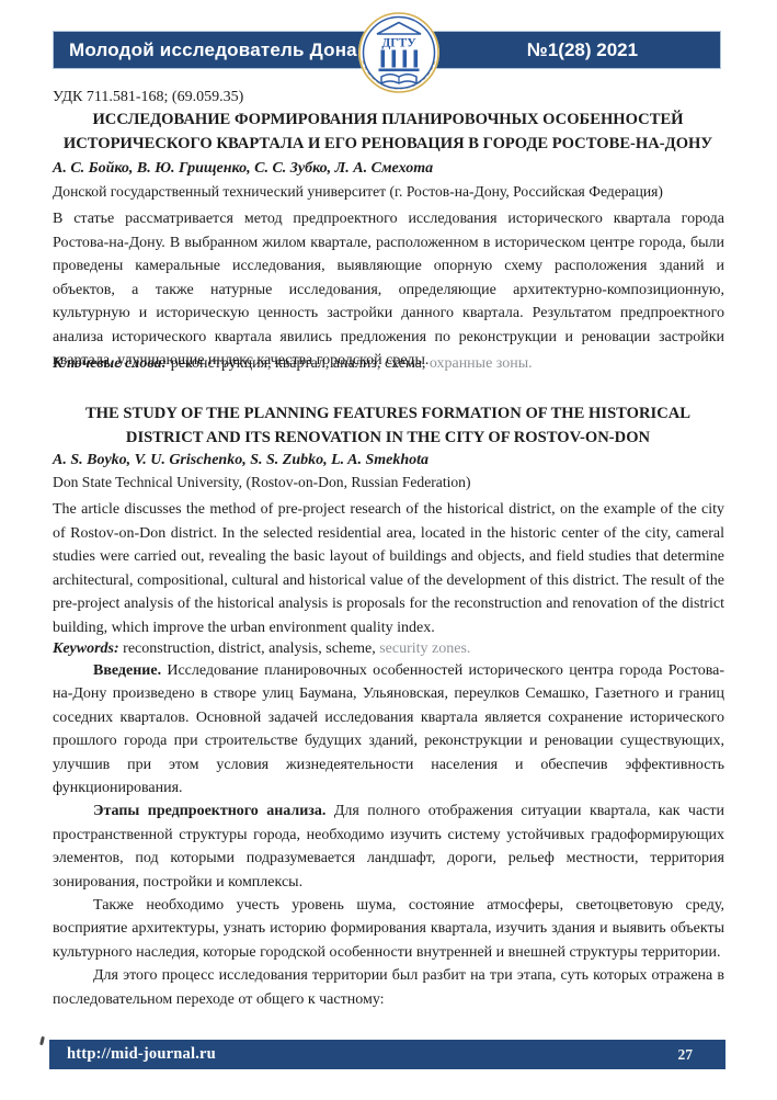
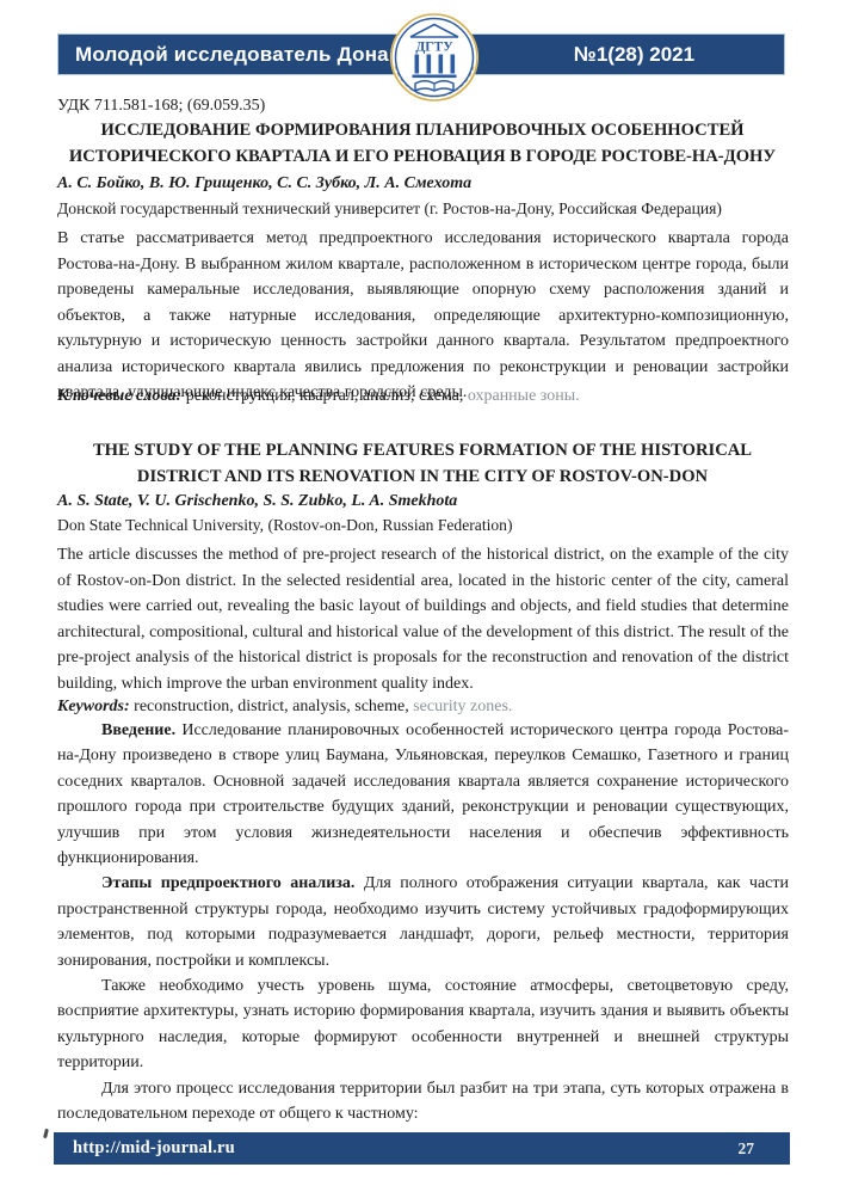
  Молодой исследователь Дона
  №1(28) 2021
  ДГТУ
  УДК 711.581-168; (69.059.35)
  ИССЛЕДОВАНИЕ ФОРМИРОВАНИЯ ПЛАНИРОВОЧНЫХ ОСОБЕННОСТЕЙ ИСТОРИЧЕСКОГО КВАРТАЛА И ЕГО РЕНОВАЦИЯ В ГОРОДЕ РОСТОВЕ-НА-ДОНУ
  А. С. Бойко, В. Ю. Грищенко, С. С. Зубко, Л. А. Смехота
  Донской государственный технический университет (г. Ростов-на-Дону, Российская Федерация)
  В статье рассматривается метод предпроектного исследования исторического квартала города Ростова-на-Дону. В выбранном жилом квартале, расположенном в историческом центре города, были проведены камеральные исследования, выявляющие опорную схему расположения зданий и объектов, а также натурные исследования, определяющие архитектурно-композиционную, культурную и историческую ценность застройки данного квартала. Результатом предпроектного анализа исторического квартала явились предложения по реконструкции и реновации застройки квартала, улучшающие индекс качества городской среды.
  Ключевые слова: реконструкция, квартал, анализ, схема, охранные зоны.
  THE STUDY OF THE PLANNING FEATURES FORMATION OF THE HISTORICAL DISTRICT AND ITS RENOVATION IN THE CITY OF ROSTOV-ON-DON
- A. S. Boyko, V. U. Grischenko, S. S. Zubko, L. A. Smekhota
+ A. S. State, V. U. Grischenko, S. S. Zubko, L. A. Smekhota
  Don State Technical University, (Rostov-on-Don, Russian Federation)
- The article discusses the method of pre-project research of the historical district, on the example of the city of Rostov-on-Don district. In the selected residential area, located in the historic center of the city, cameral studies were carried out, revealing the basic layout of buildings and objects, and field studies that determine architectural, compositional, cultural and historical value of the development of this district. The result of the pre-project analysis of the historical analysis is proposals for the reconstruction and renovation of the district building, which improve the urban environment quality index.
+ The article discusses the method of pre-project research of the historical district, on the example of the city of Rostov-on-Don district. In the selected residential area, located in the historic center of the city, cameral studies were carried out, revealing the basic layout of buildings and objects, and field studies that determine architectural, compositional, cultural and historical value of the development of this district. The result of the pre-project analysis of the historical district is proposals for the reconstruction and renovation of the district building, which improve the urban environment quality index.
  Keywords: reconstruction, district, analysis, scheme, security zones.
  Введение. Исследование планировочных особенностей исторического центра города Ростова-на-Дону произведено в створе улиц Баумана, Ульяновская, переулков Семашко, Газетного и границ соседних кварталов. Основной задачей исследования квартала является сохранение исторического прошлого города при строительстве будущих зданий, реконструкции и реновации существующих, улучшив при этом условия жизнедеятельности населения и обеспечив эффективность функционирования.
  Этапы предпроектного анализа. Для полного отображения ситуации квартала, как части пространственной структуры города, необходимо изучить систему устойчивых градоформирующих элементов, под которыми подразумевается ландшафт, дороги, рельеф местности, территория зонирования, постройки и комплексы.
- Также необходимо учесть уровень шума, состояние атмосферы, светоцветовую среду, восприятие архитектуры, узнать историю формирования квартала, изучить здания и выявить объекты культурного наследия, которые городской особенности внутренней и внешней структуры территории.
+ Также необходимо учесть уровень шума, состояние атмосферы, светоцветовую среду, восприятие архитектуры, узнать историю формирования квартала, изучить здания и выявить объекты культурного наследия, которые формируют особенности внутренней и внешней структуры территории.
  Для этого процесс исследования территории был разбит на три этапа, суть которых отражена в последовательном переходе от общего к частному:
  http://mid-journal.ru
  27
